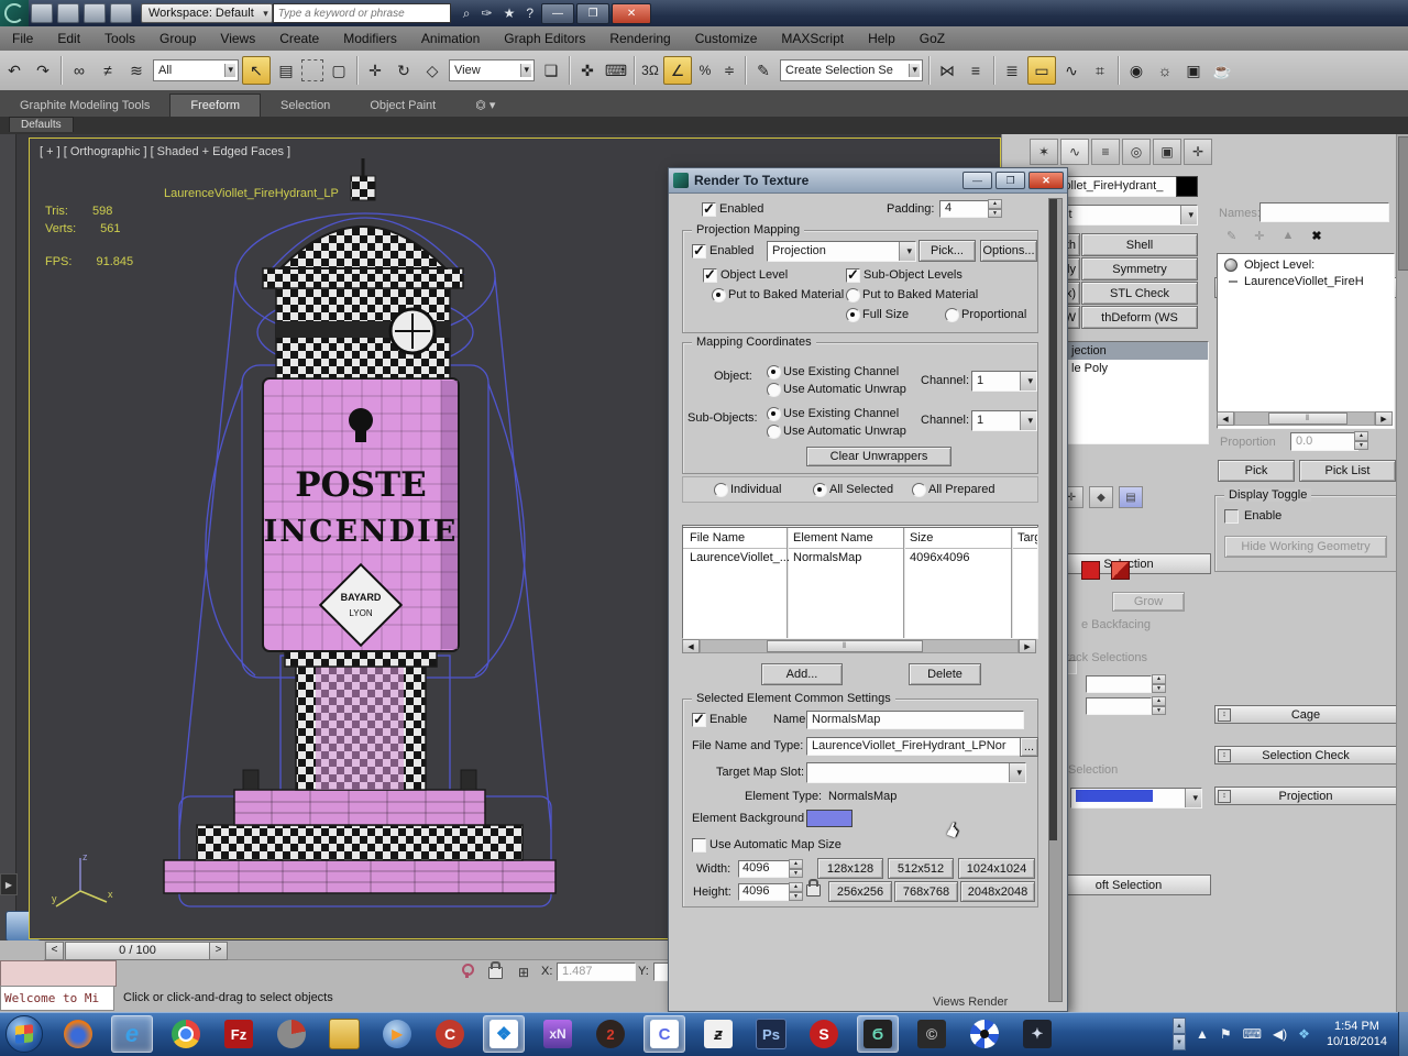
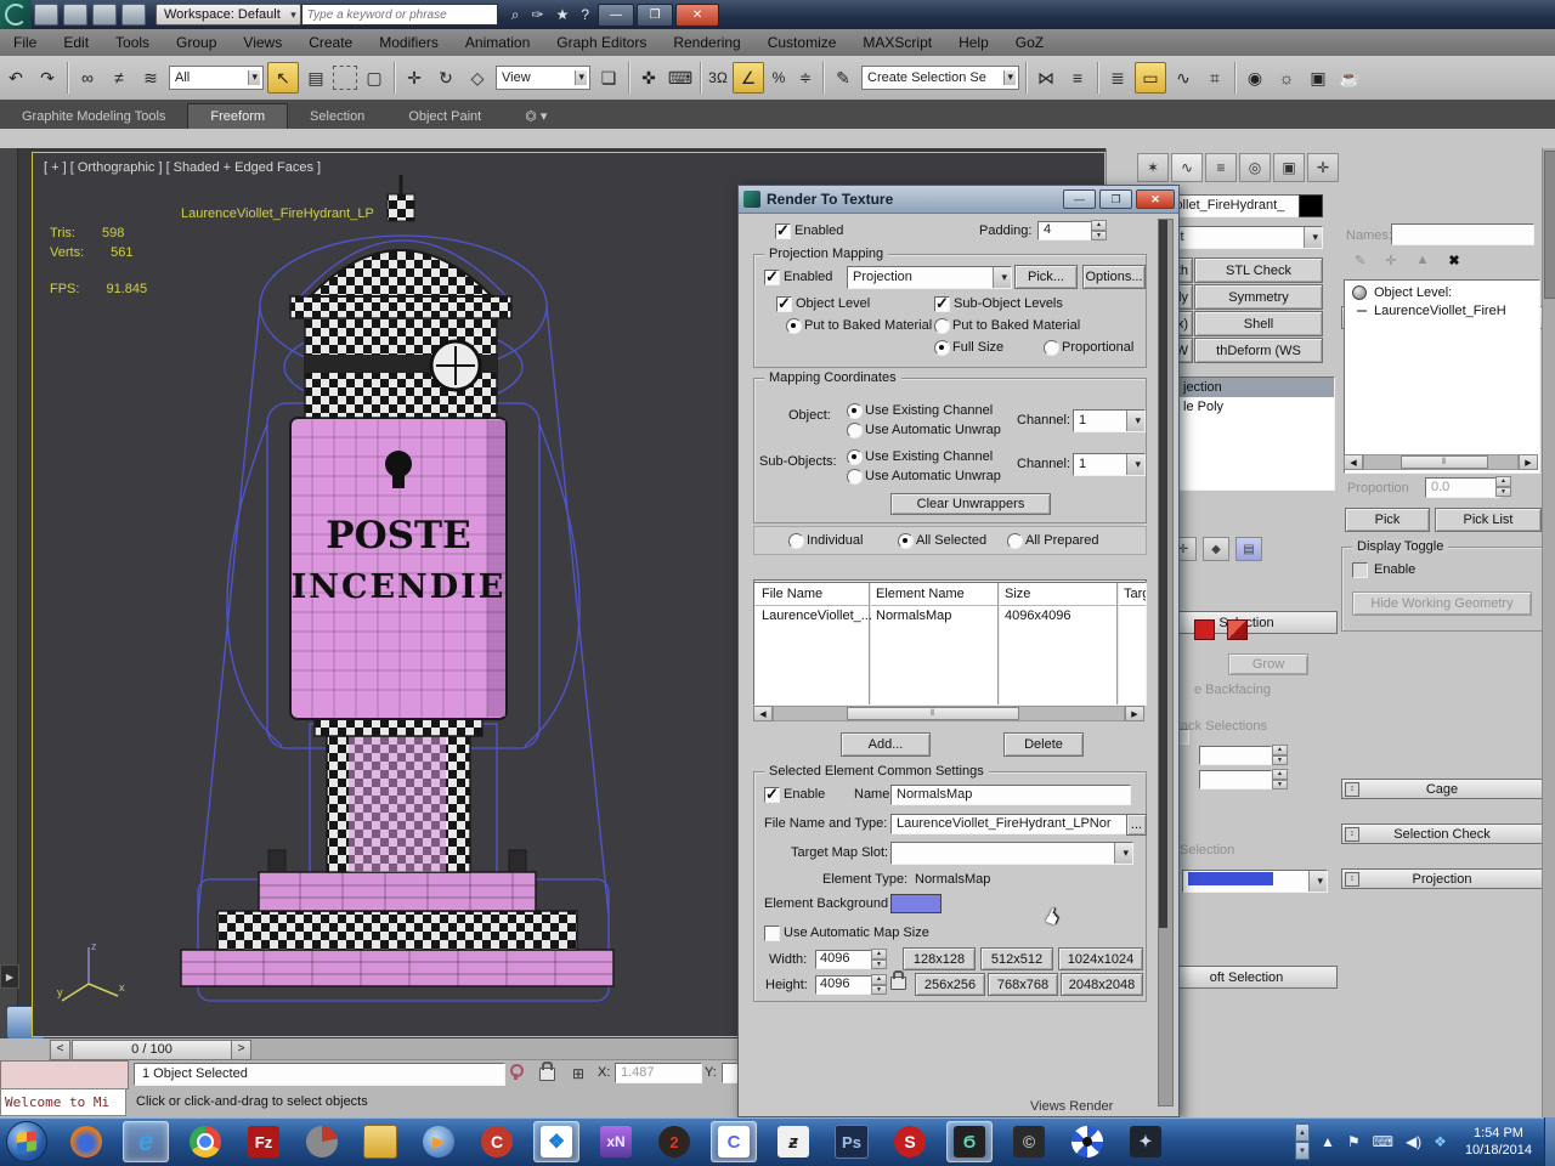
  Workspace: Default
  Type a keyword or phrase
  ⌕
  ✑
  ★
  ?
  —
  ❐
  ✕
  File
  Edit
  Tools
  Group
  Views
  Create
  Modifiers
  Animation
  Graph Editors
  Rendering
  Customize
  MAXScript
  Help
  GoZ
  ↶
  ↷
  ∞
  ≠
  ≋
  All
  ↖
  ▤
  ▢
  ✛
  ↻
  ◇
  View
  ❏
  ✜
  ⌨
  3
  Ω
  ∠
  %
  ≑
  ✎
  Create Selection Se
  ⋈
  ≡
  ≣
  ▭
  ∿
  ⌗
  ◉
  ☼
  ▣
  ☕
  Graphite Modeling Tools
  Freeform
  Selection
  Object Paint
  ⏣ ▾
- Defaults
  ▶
  [ + ] [ Orthographic ] [ Shaded + Edged Faces ]
  LaurenceViollet_FireHydrant_LP
  Tris: 598
  Verts: 561
  FPS: 91.845
  POSTE
  INCENDIE
- BAYARD
- LYON
  z
  y
  x
  <
  0 / 100
  >
  Welcome to Mi
+ 1 Object Selected
  Click or click-and-drag to select objects
  ⊞
  X:
  1.487
  Y:
  ✶
  ∿
  ≡
  ◎
  ▣
  ✛
  llet_FireHydrant_
- Shell
+ STL Check
  ly
  Symmetry
- STL Check
+ Shell
  thDeform (WS
  jection
  le Poly
  ✛
  ◆
  ▤
  Grow
  e Backfacing
  ack Selections
  Selection
  oft Selection
  Names
  ✎
  ✛
  ▲
  ✖
  Object Level:
  LaurenceViollet_FireH
  Proportion
  0.0
  Pick
  Pick List
  Display Toggle
  Enable
  Hide Working Geometry
  Cage
  Selection Check
  Projection
  Render To Texture
  —
  ❐
  ✕
  Enabled
  Padding:
  4
  Projection Mapping
  Enabled
  Projection
  Pick...
  Options...
  Object Level
  Sub-Object Levels
  Put to Baked Material
  Put to Baked Material
  Full Size
  Proportional
  Mapping Coordinates
  Object:
  Use Existing Channel
  Use Automatic Unwrap
  Channel:
  1
  Sub-Objects:
  Use Existing Channel
  Use Automatic Unwrap
  Channel:
  1
  Clear Unwrappers
  Individual
  All Selected
  All Prepared
  File Name
  Element Name
  Size
  Tar
  LaurenceViollet_...
  NormalsMap
  4096x4096
  Add...
  Delete
  Selected Element Common Settings
  Enable
  Name
  NormalsMap
  File Name and Type:
  LaurenceViollet_FireHydrant_LPNor
  ...
  Target Map Slot:
  Element Type:
  NormalsMap
  Element Background
  Use Automatic Map Size
  Width:
  4096
  128x128
  512x512
  1024x1024
  Height:
  4096
  256x256
  768x768
  2048x2048
  Views Render
  e
  Fz
  ▶
  C
  ❖
  xN
  2
  C
  ƶ
  Ps
  S
  Ϭ
  ©
  ✦
  ▲
  ⚑
  ⌨
  ◀)
  ❖
  1:54 PM
  10/18/2014
